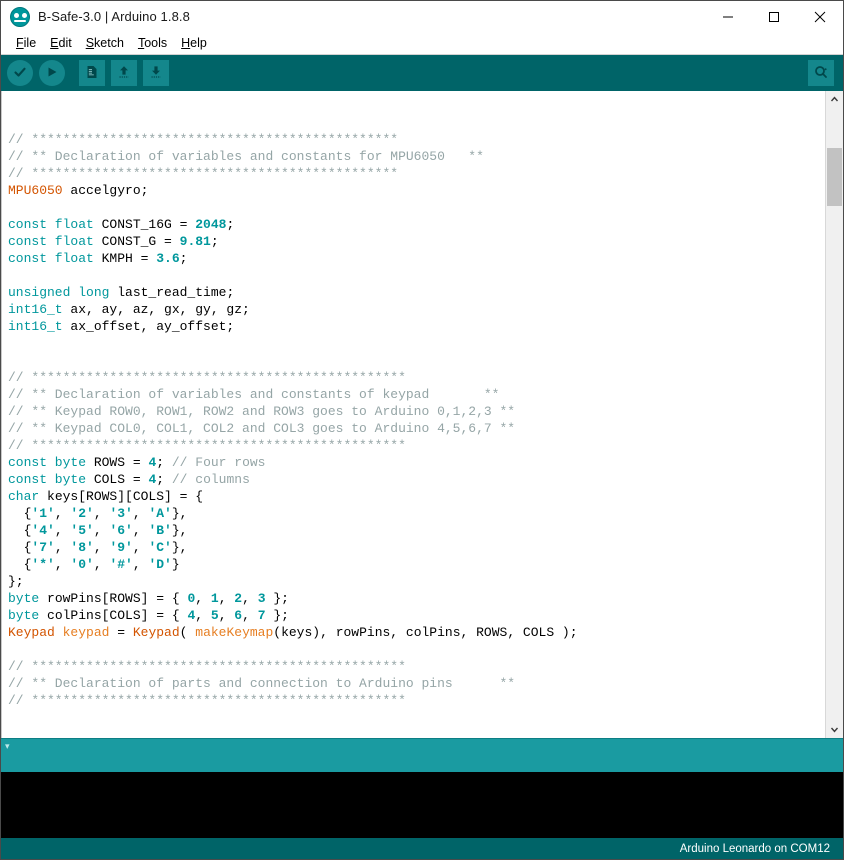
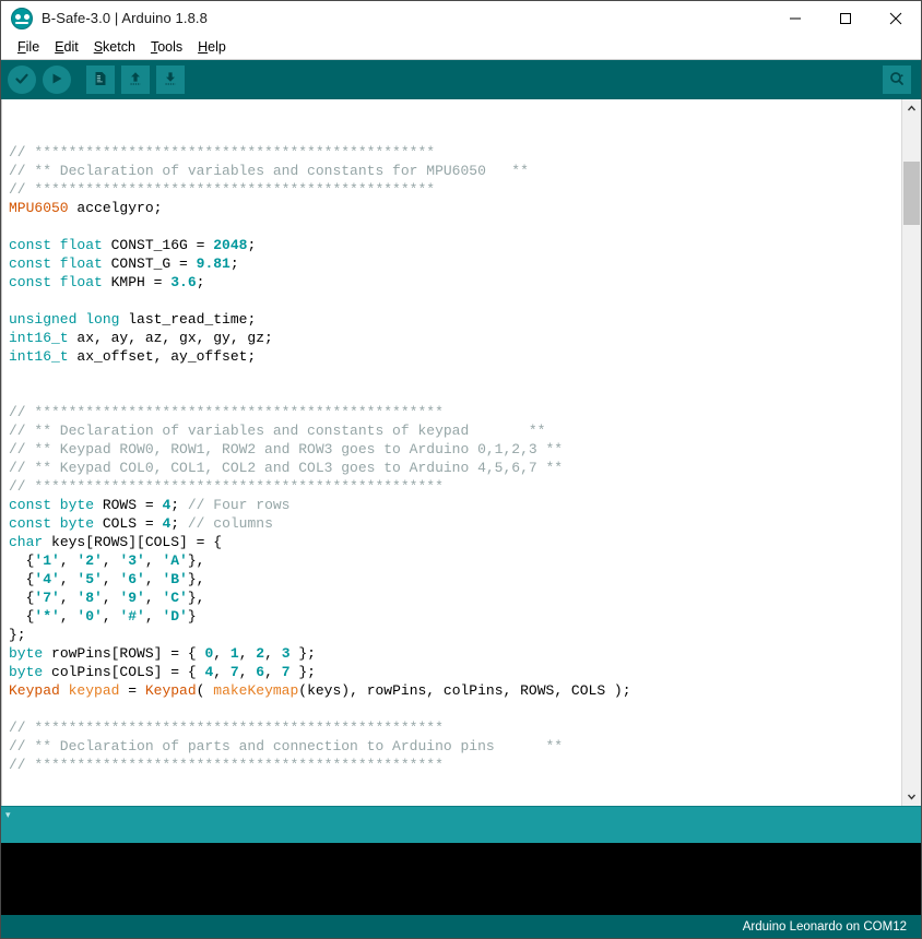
  B-Safe-3.0 | Arduino 1.8.8
  File
  Edit
  Sketch
  Tools
  Help
- // *********************************************** // ** Declaration of variables and constants for MPU6050 ** // *********************************************** MPU6050 accelgyro; const float CONST_16G = 2048; const float CONST_G = 9.81; const float KMPH = 3.6; unsigned long last_read_time; int16_t ax, ay, az, gx, gy, gz; int16_t ax_offset, ay_offset; // ************************************************ // ** Declaration of variables and constants of keypad ** // ** Keypad ROW0, ROW1, ROW2 and ROW3 goes to Arduino 0,1,2,3 ** // ** Keypad COL0, COL1, COL2 and COL3 goes to Arduino 4,5,6,7 ** // ************************************************ const byte ROWS = 4; // Four rows const byte COLS = 4; // columns char keys[ROWS][COLS] = { {'1', '2', '3', 'A'}, {'4', '5', '6', 'B'}, {'7', '8', '9', 'C'}, {'*', '0', '#', 'D'} }; byte rowPins[ROWS] = { 0, 1, 2, 3 }; byte colPins[COLS] = { 4, 5, 6, 7 }; Keypad keypad = Keypad( makeKeymap(keys), rowPins, colPins, ROWS, COLS ); // ************************************************ // ** Declaration of parts and connection to Arduino pins ** // ************************************************
+ // *********************************************** // ** Declaration of variables and constants for MPU6050 ** // *********************************************** MPU6050 accelgyro; const float CONST_16G = 2048; const float CONST_G = 9.81; const float KMPH = 3.6; unsigned long last_read_time; int16_t ax, ay, az, gx, gy, gz; int16_t ax_offset, ay_offset; // ************************************************ // ** Declaration of variables and constants of keypad ** // ** Keypad ROW0, ROW1, ROW2 and ROW3 goes to Arduino 0,1,2,3 ** // ** Keypad COL0, COL1, COL2 and COL3 goes to Arduino 4,5,6,7 ** // ************************************************ const byte ROWS = 4; // Four rows const byte COLS = 4; // columns char keys[ROWS][COLS] = { {'1', '2', '3', 'A'}, {'4', '5', '6', 'B'}, {'7', '8', '9', 'C'}, {'*', '0', '#', 'D'} }; byte rowPins[ROWS] = { 0, 1, 2, 3 }; byte colPins[COLS] = { 4, 7, 6, 7 }; Keypad keypad = Keypad( makeKeymap(keys), rowPins, colPins, ROWS, COLS ); // ************************************************ // ** Declaration of parts and connection to Arduino pins ** // ************************************************
  ▾
  Arduino Leonardo on COM12
